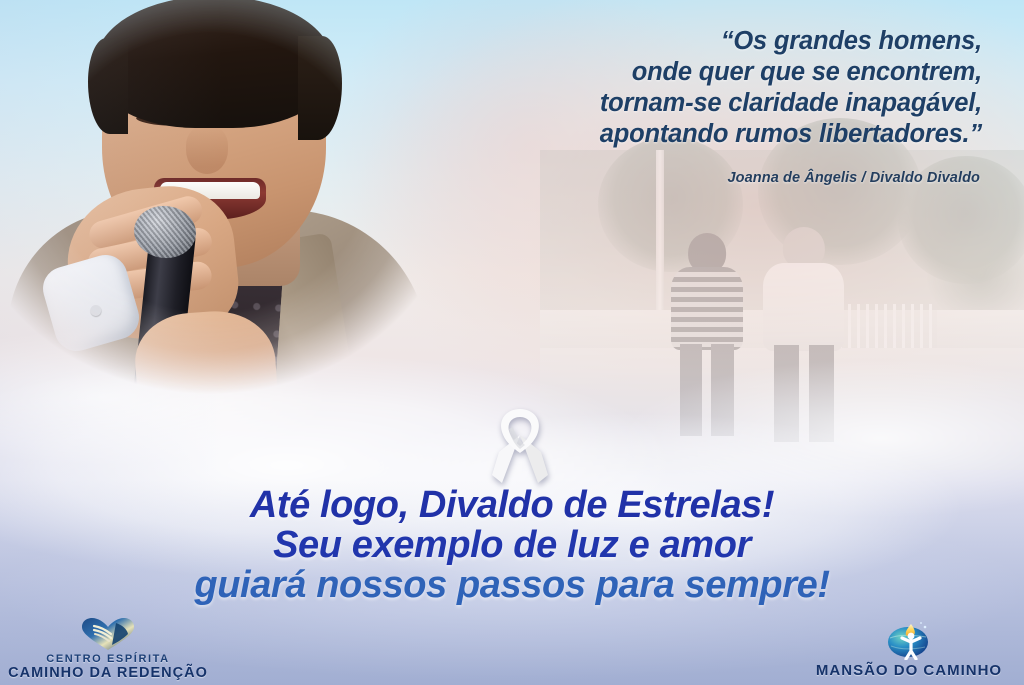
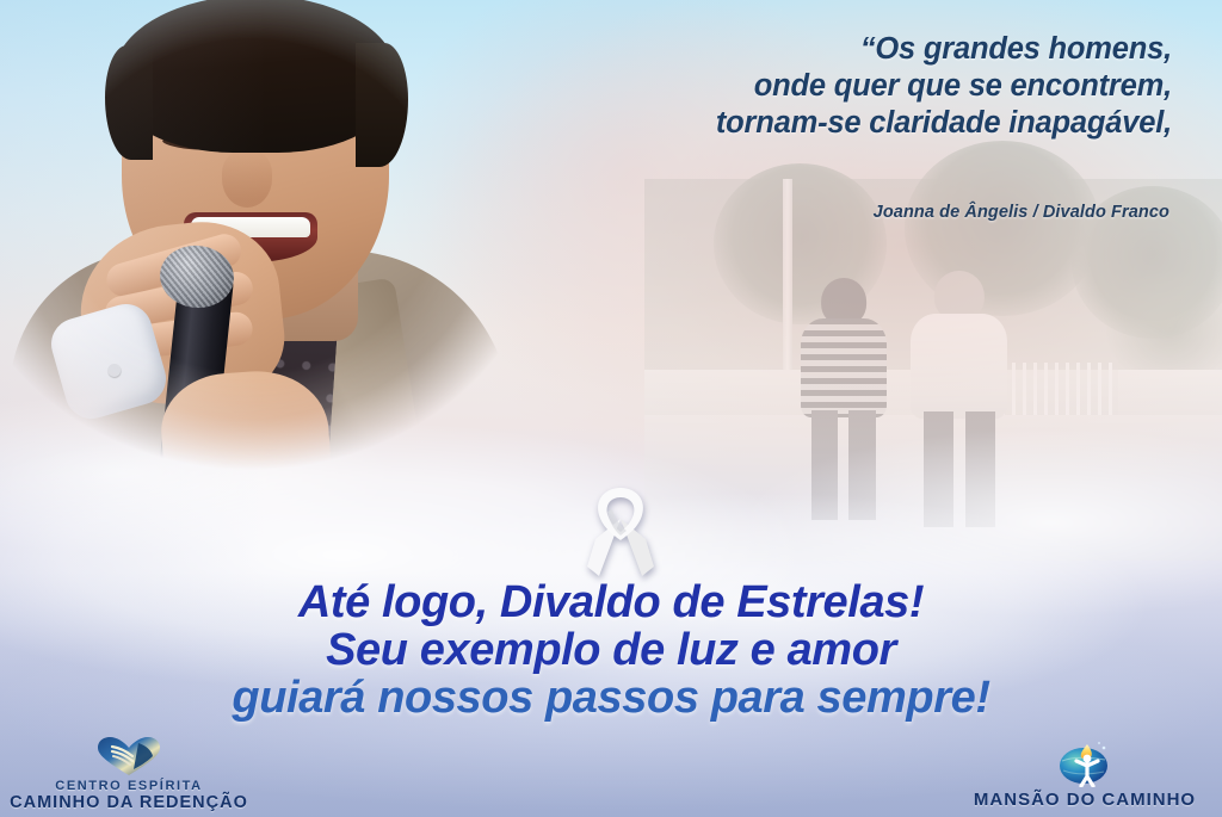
  “Os grandes homens,
  onde quer que se encontrem,
  tornam-se claridade inapagável,
- apontando rumos libertadores.”
- Joanna de Ângelis / Divaldo Divaldo
+ Joanna de Ângelis / Divaldo Franco
  Até logo, Divaldo de Estrelas!
  Seu exemplo de luz e amor
  guiará nossos passos para sempre!
  CENTRO ESPÍRITA
  CAMINHO DA REDENÇÃO
  MANSÃO DO CAMINHO
